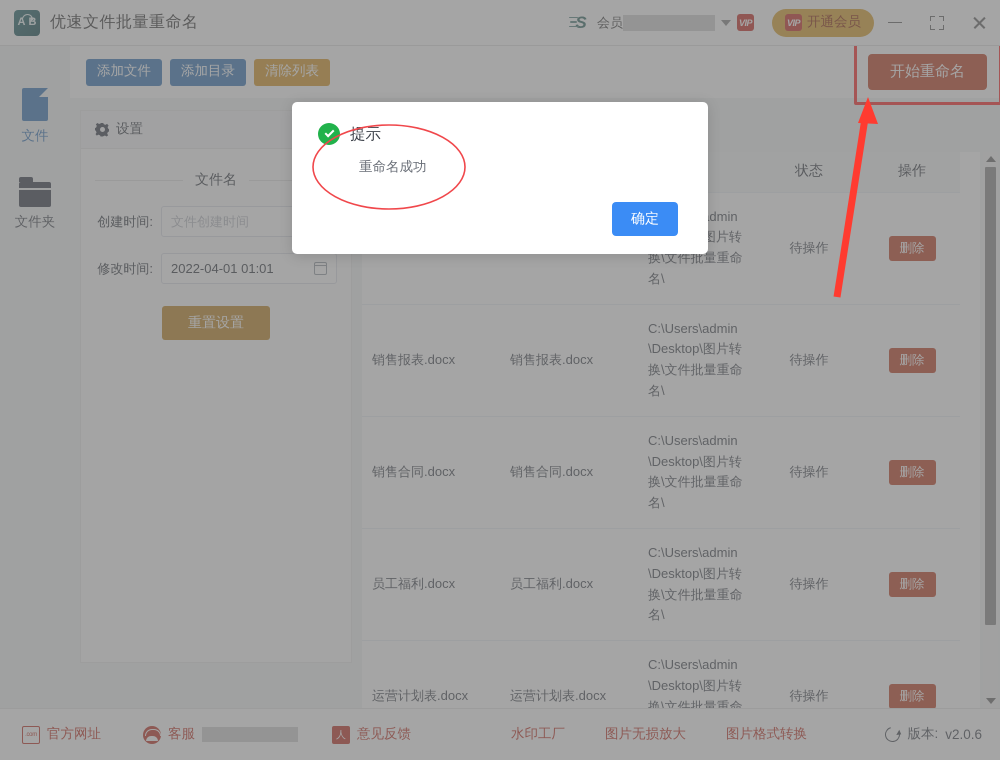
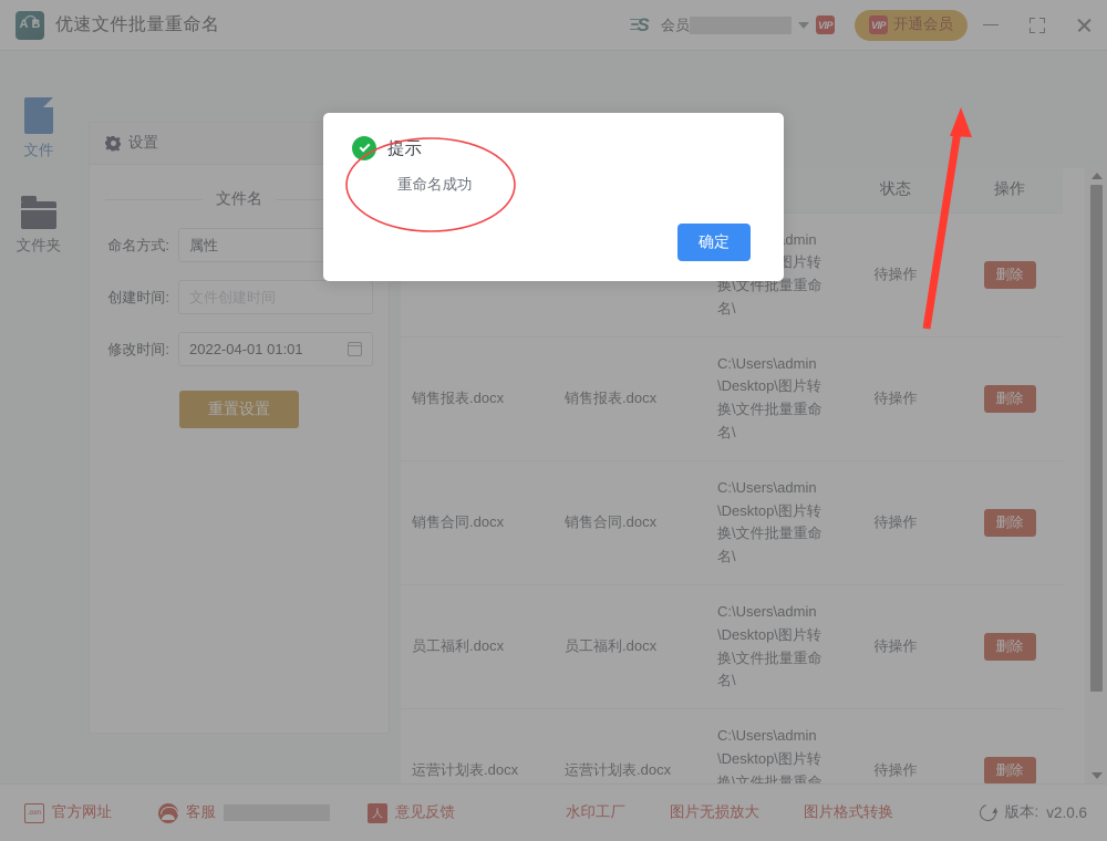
  AB
  优速文件批量重命名
  S
  会员
  VIP
  VIP
  开通会员
  文件
  文件夹
- 添加文件
- 添加目录
- 清除列表
- 开始重命名
  设置
  文件名
+ 命名方式:
+ 属性
  创建时间:
  文件创建时间
  修改时间:
  2022-04-01 01:01
  重置设置
  			状态	操作
  销售报表.docx	销售报表.docx	C:\Users\admin\Desktop\图片转换\文件批量重命名\	待操作	删除
  销售合同.docx	销售合同.docx	C:\Users\admin\Desktop\图片转换\文件批量重命名\	待操作	删除
  员工福利.docx	员工福利.docx	C:\Users\admin\Desktop\图片转换\文件批量重命名\	待操作	删除
  运营计划表.docx	运营计划表.docx	C:\Users\admin\Desktop\图片转换\文件批量重命	待操作	删除
  官方网址
  客服
  人
  意见反馈
  水印工厂
  图片无损放大
  图片格式转换
  版本:
  v2.0.6
  提示
  重命名成功
  确定
